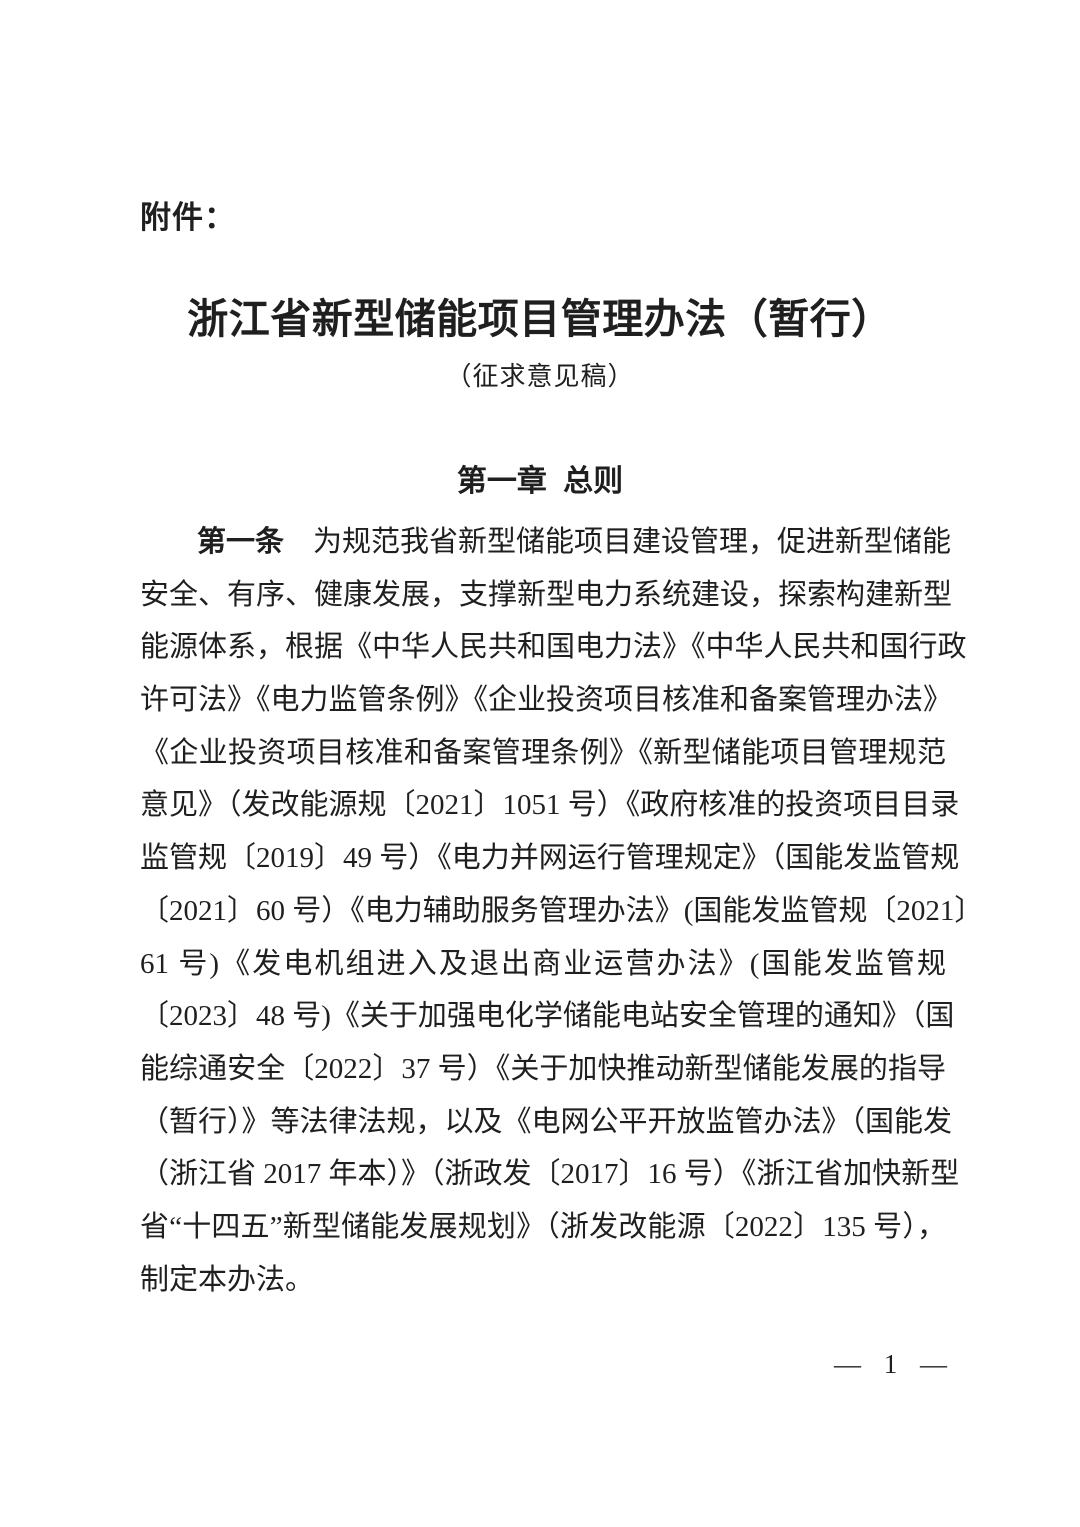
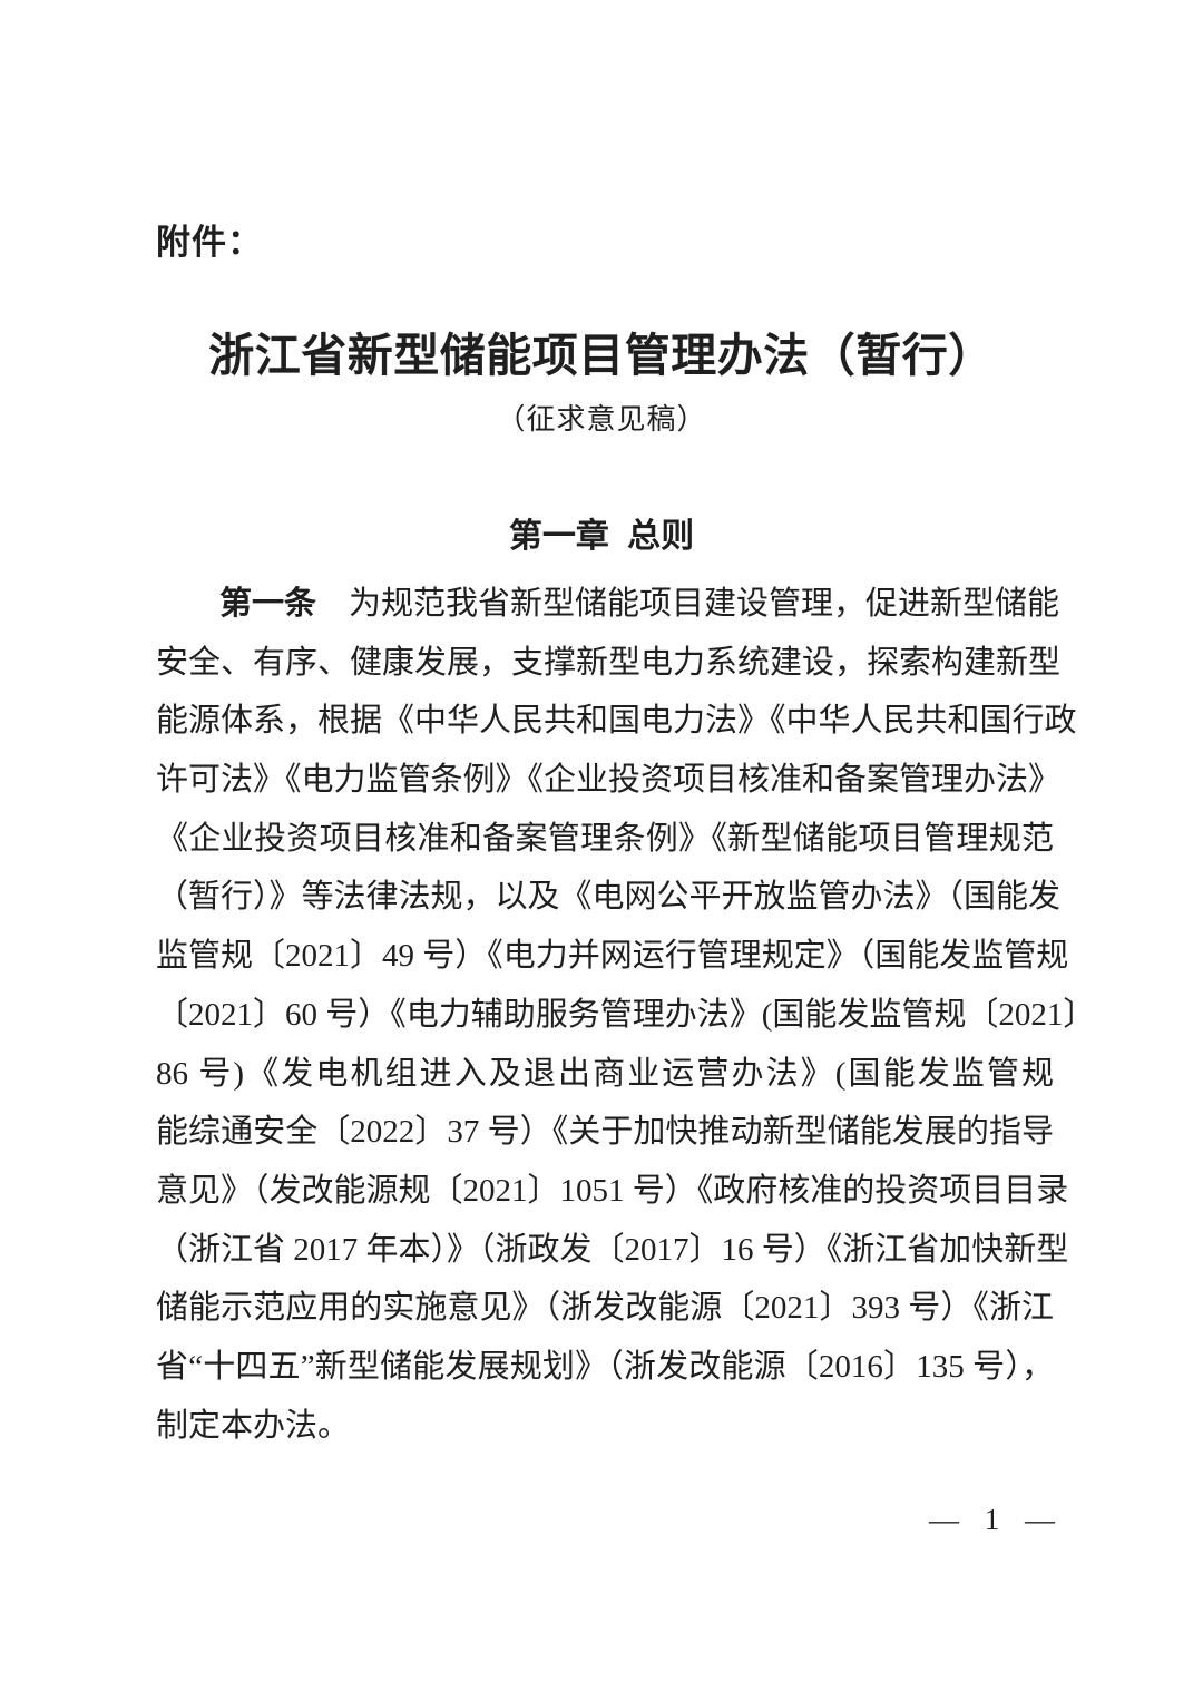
  附件：
  浙江省新型储能项目管理办法（暂行）
  （征求意见稿）
  第一章 总则
  第一条 为规范我省新型储能项目建设管理，促进新型储能
  安全、有序、健康发展，支撑新型电力系统建设，探索构建新型
  能源体系，根据《中华人民共和国电力法》《中华人民共和国行政
  许可法》《电力监管条例》《企业投资项目核准和备案管理办法》
  《企业投资项目核准和备案管理条例》《新型储能项目管理规范
- 意见》（发改能源规〔2021〕1051 号）《政府核准的投资项目目录
+ （暂行）》等法律法规，以及《电网公平开放监管办法》（国能发
- 监管规〔2019〕49 号）《电力并网运行管理规定》（国能发监管规
+ 监管规〔2021〕49 号）《电力并网运行管理规定》（国能发监管规
  〔2021〕60 号）《电力辅助服务管理办法》(国能发监管规〔2021〕
- 61 号)《发电机组进入及退出商业运营办法》(国能发监管规
+ 86 号)《发电机组进入及退出商业运营办法》(国能发监管规
- 〔2023〕48 号)《关于加强电化学储能电站安全管理的通知》（国
  能综通安全〔2022〕37 号）《关于加快推动新型储能发展的指导
- （暂行）》等法律法规，以及《电网公平开放监管办法》（国能发
+ 意见》（发改能源规〔2021〕1051 号）《政府核准的投资项目目录
  （浙江省 2017 年本）》（浙政发〔2017〕16 号）《浙江省加快新型
+ 储能示范应用的实施意见》（浙发改能源〔2021〕393 号）《浙江
- 省“十四五”新型储能发展规划》（浙发改能源〔2022〕135 号），
+ 省“十四五”新型储能发展规划》（浙发改能源〔2016〕135 号），
  制定本办法。
  — 1 —
